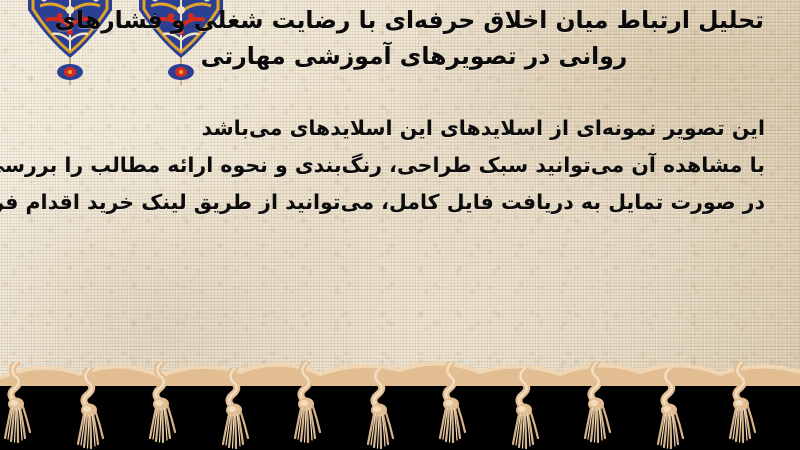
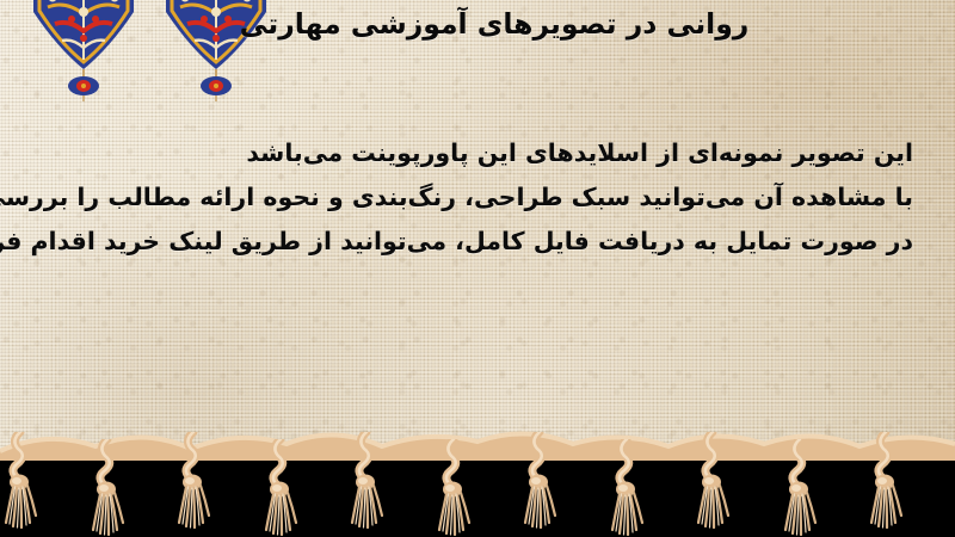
- تحلیل ارتباط میان اخلاق حرفه‌ای با رضایت شغلی و فشارهای
  روانی در تصویر‌های آموزشی مهارتی
- این تصویر نمونه‌ای از اسلایدهای این اسلایدهای می‌باشد
+ این تصویر نمونه‌ای از اسلایدهای این پاورپوینت می‌باشد
  با مشاهده آن می‌توانید سبک طراحی، رنگ‌بندی و نحوه ارائه مطالب را بررس
  در صورت تمایل به دریافت فایل کامل، می‌توانید از طریق لینک خرید اقدام ف
